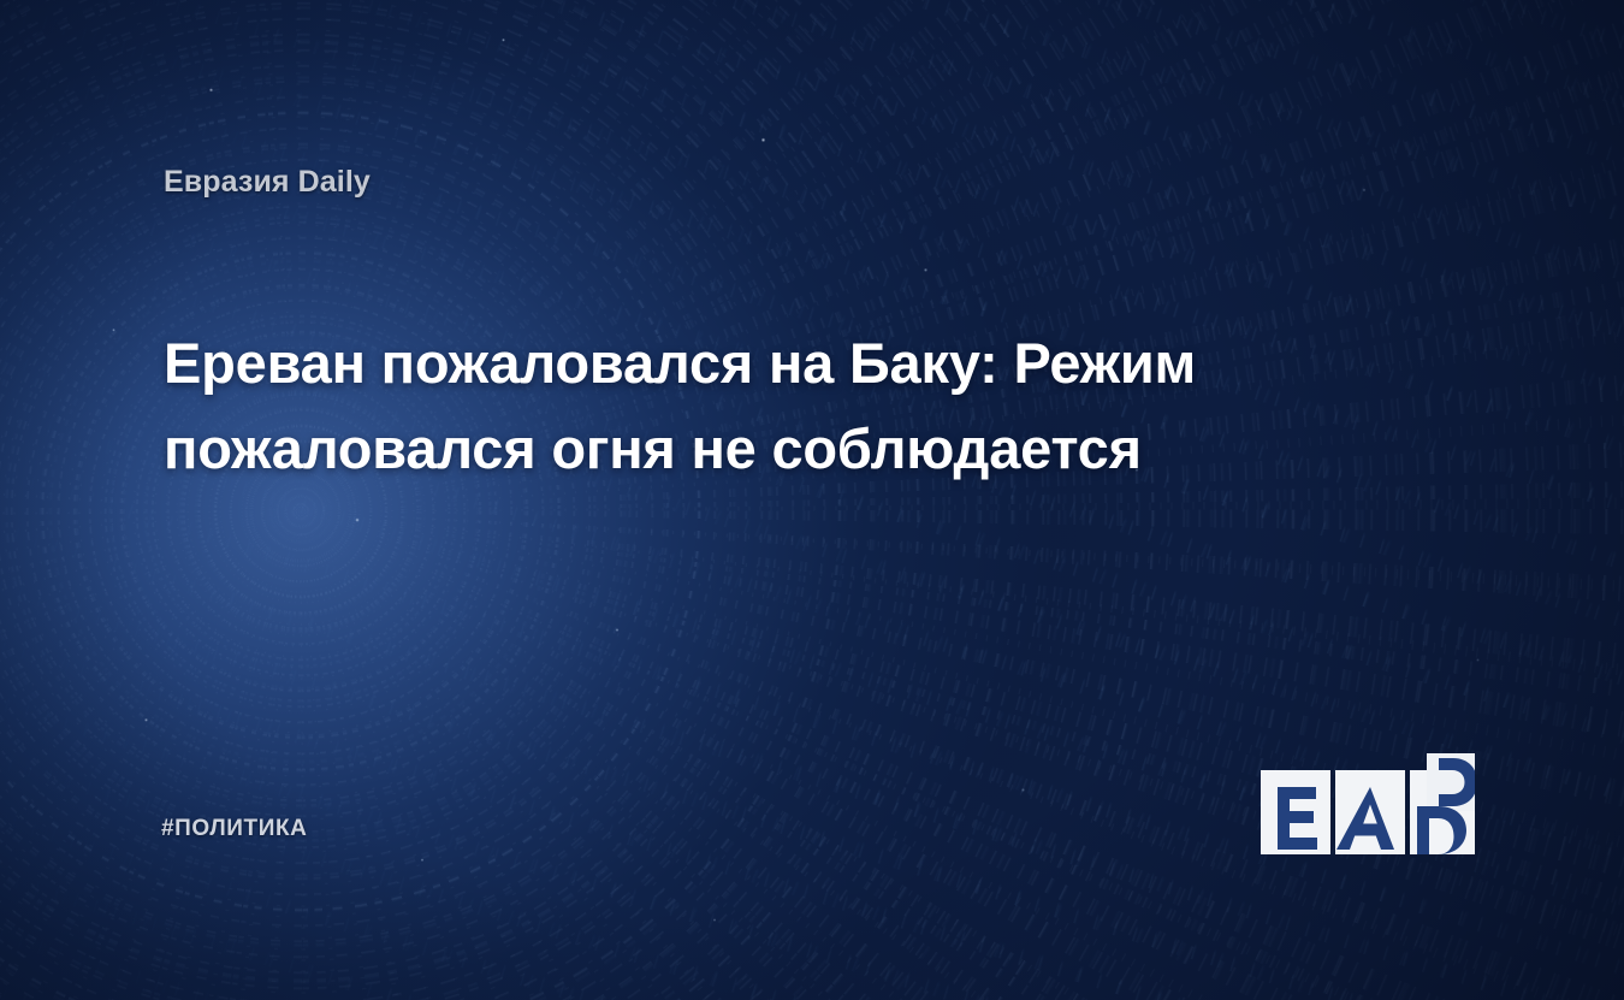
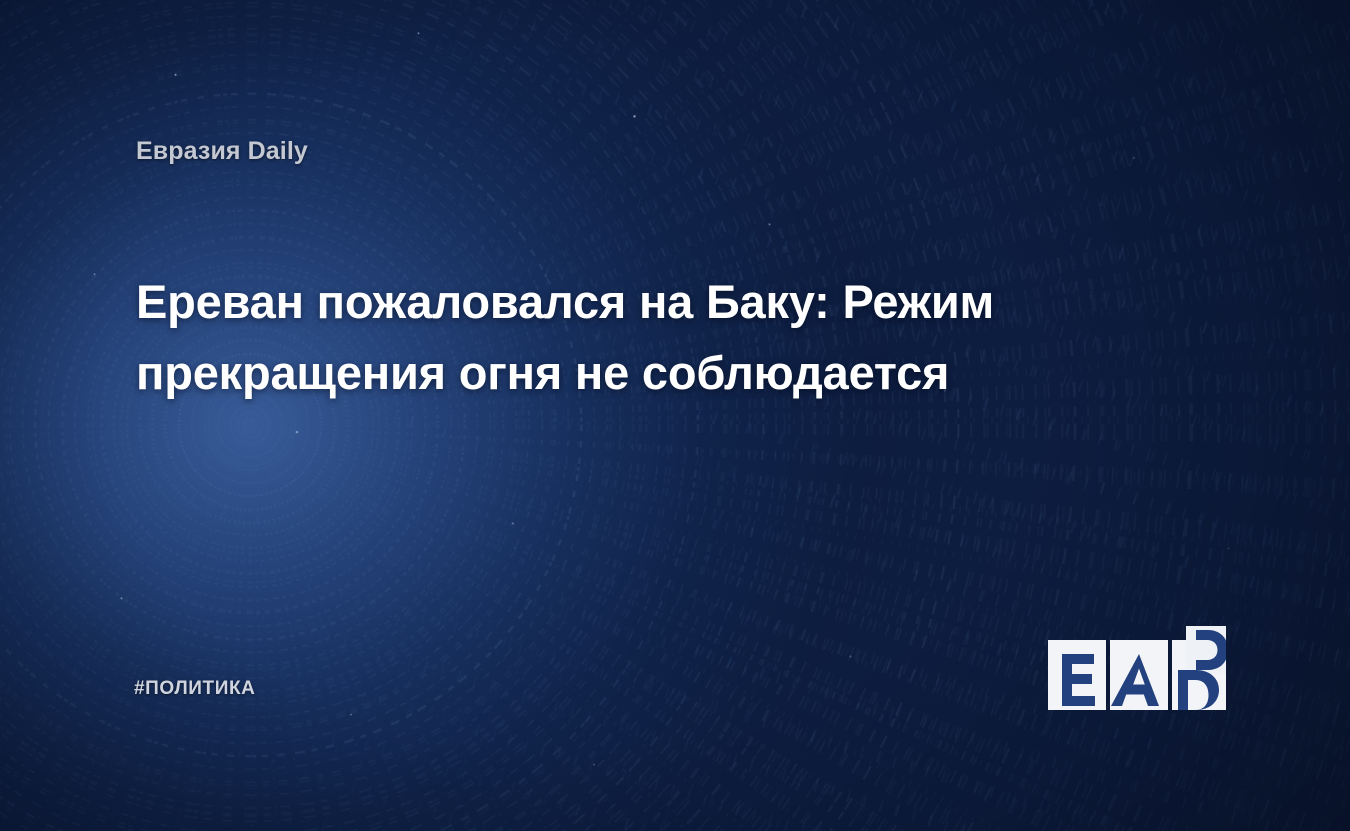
  Евразия Daily
- Ереван пожаловался на Баку: Режим пожаловался огня не соблюдается
+ Ереван пожаловался на Баку: Режим прекращения огня не соблюдается
  #ПОЛИТИКА
